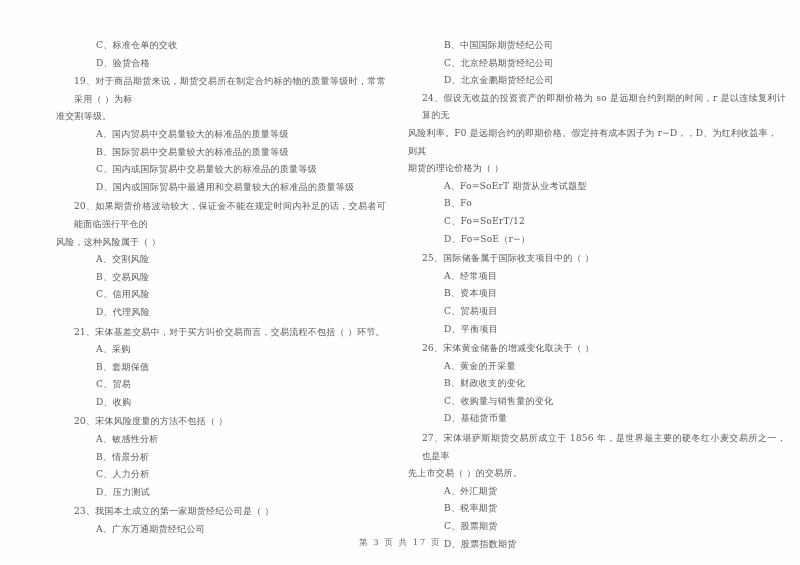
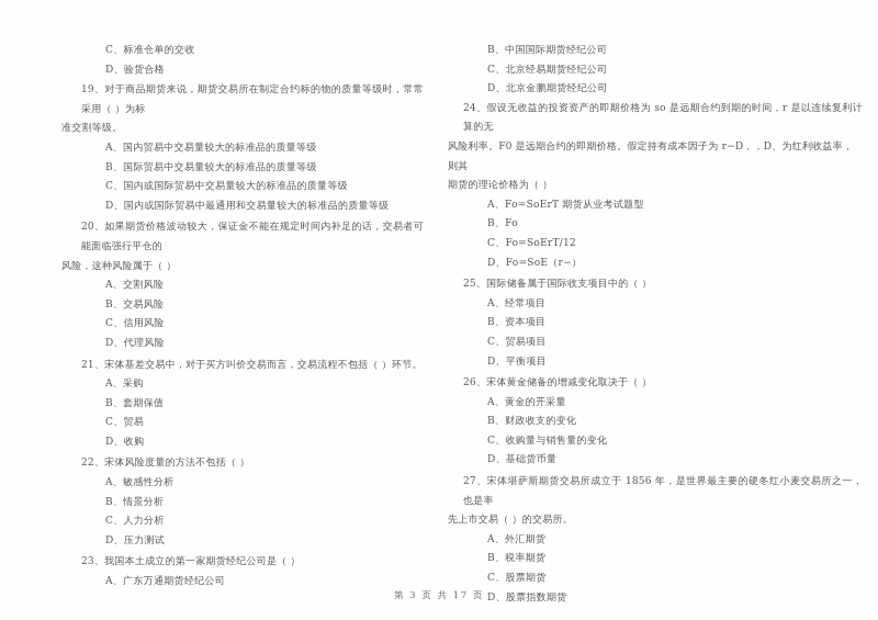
  C、标准仓单的交收
  D、验货合格
  19、对于商品期货来说，期货交易所在制定合约标的物的质量等级时，常常采用（ ）为标
  准交割等级。
  A、国内贸易中交易量较大的标准品的质量等级
  B、国际贸易中交易量较大的标准品的质量等级
  C、国内或国际贸易中交易量较大的标准品的质量等级
  D、国内或国际贸易中最通用和交易量较大的标准品的质量等级
  20、如果期货价格波动较大，保证金不能在规定时间内补足的话，交易者可能面临强行平仓的
  风险，这种风险属于（ ）
  A、交割风险
  B、交易风险
  C、信用风险
  D、代理风险
  21、宋体基差交易中，对于买方叫价交易而言，交易流程不包括（ ）环节。
  A、采购
  B、套期保值
  C、贸易
  D、收购
- 20、宋体风险度量的方法不包括（ ）
+ 22、宋体风险度量的方法不包括（ ）
  A、敏感性分析
  B、情景分析
  C、人力分析
  D、压力测试
  23、我国本土成立的第一家期货经纪公司是（ ）
  A、广东万通期货经纪公司
  B、中国国际期货经纪公司
  C、北京经易期货经纪公司
  D、北京金鹏期货经纪公司
  24、假设无收益的投资资产的即期价格为 so 是远期合约到期的时间，r 是以连续复利计算的无
  风险利率。F0 是远期合约的即期价格。假定持有成本因子为 r−D，，D、为红利收益率，则其
  期货的理论价格为（ ）
  A、Fo=SoErT 期货从业考试题型
  B、Fo
  C、Fo=SoErT/12
  D、Fo=SoE（r−）
  25、国际储备属于国际收支项目中的（ ）
  A、经常项目
  B、资本项目
  C、贸易项目
  D、平衡项目
  26、宋体黄金储备的增减变化取决于（ ）
  A、黄金的开采量
  B、财政收支的变化
  C、收购量与销售量的变化
  D、基础货币量
  27、宋体堪萨斯期货交易所成立于 1856 年，是世界最主要的硬冬红小麦交易所之一，也是率
  先上市交易（ ）的交易所。
  A、外汇期货
  B、税率期货
  C、股票期货
  D、股票指数期货
  第 3 页 共 17 页
